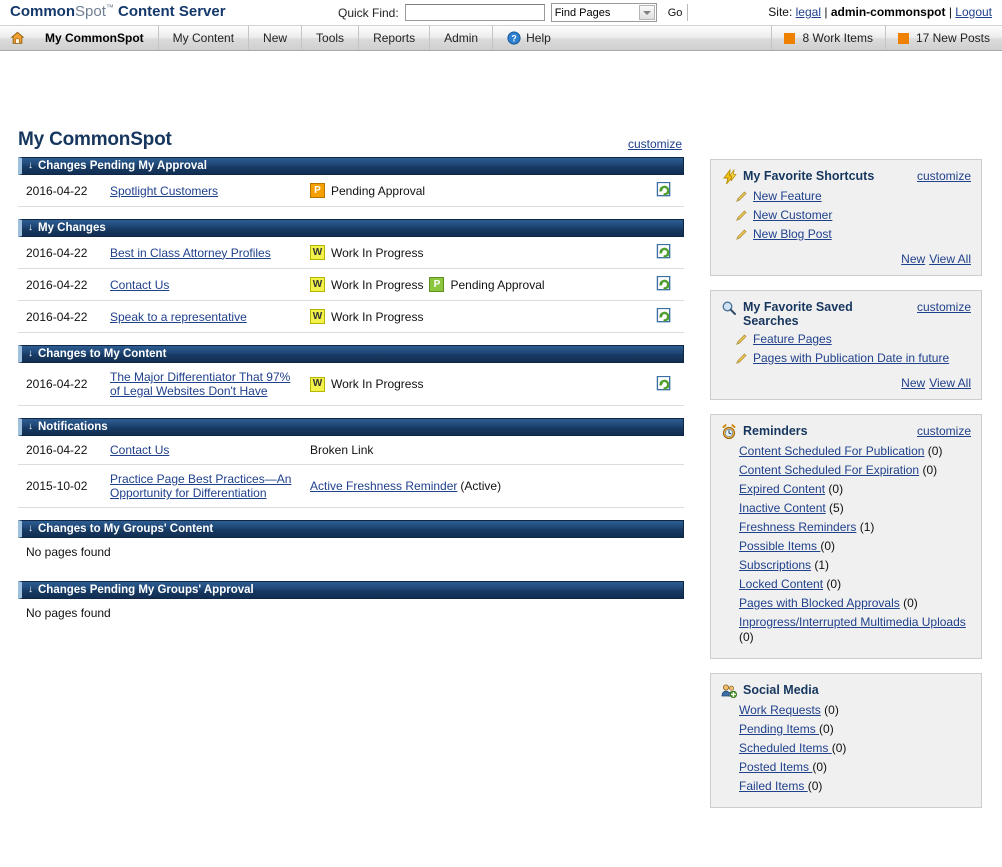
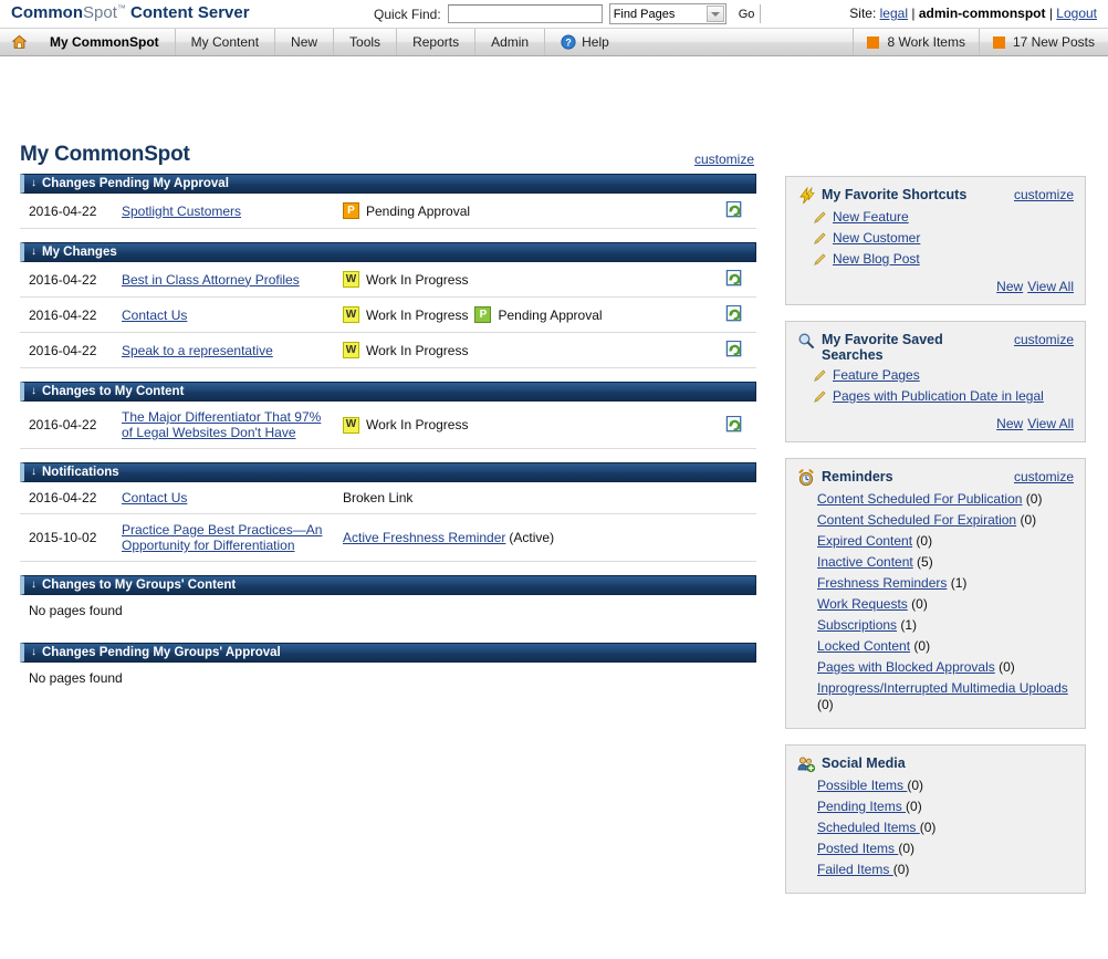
  CommonSpot™ Content Server
  Quick Find:
  Find Pages
  Go
  Site: legal | admin-commonspot | Logout
  My CommonSpot
  My Content
  New
  Tools
  Reports
  Admin
  ?
  Help
  8 Work Items
  17 New Posts
  My CommonSpot
  customize
  ↓
  Changes Pending My Approval
  2016-04-22
  Spotlight Customers
  P
  Pending Approval
  ↓
  My Changes
  2016-04-22
  Best in Class Attorney Profiles
  W
  Work In Progress
  2016-04-22
  Contact Us
  W
  Work In Progress
  P
  Pending Approval
  2016-04-22
  Speak to a representative
  W
  Work In Progress
  ↓
  Changes to My Content
  2016-04-22
  The Major Differentiator That 97% of Legal Websites Don't Have
  W
  Work In Progress
  ↓
  Notifications
  2016-04-22
  Contact Us
  Broken Link
  2015-10-02
  Practice Page Best Practices—An Opportunity for Differentiation
  Active Freshness Reminder
  (Active)
  ↓
  Changes to My Groups' Content
  No pages found
  ↓
  Changes Pending My Groups' Approval
  No pages found
  My Favorite Shortcuts
  customize
  New Feature
  New Customer
  New Blog Post
  New View All
  My Favorite Saved Searches
  customize
  Feature Pages
- Pages with Publication Date in future
+ Pages with Publication Date in legal
  New View All
  Reminders
  customize
  Content Scheduled For Publication (0)
  Content Scheduled For Expiration (0)
  Expired Content (0)
  Inactive Content (5)
  Freshness Reminders (1)
- Possible Items (0)
+ Work Requests (0)
  Subscriptions (1)
  Locked Content (0)
  Pages with Blocked Approvals (0)
  Inprogress/Interrupted Multimedia Uploads (0)
  Social Media
- Work Requests (0)
+ Possible Items (0)
  Pending Items (0)
  Scheduled Items (0)
  Posted Items (0)
  Failed Items (0)
